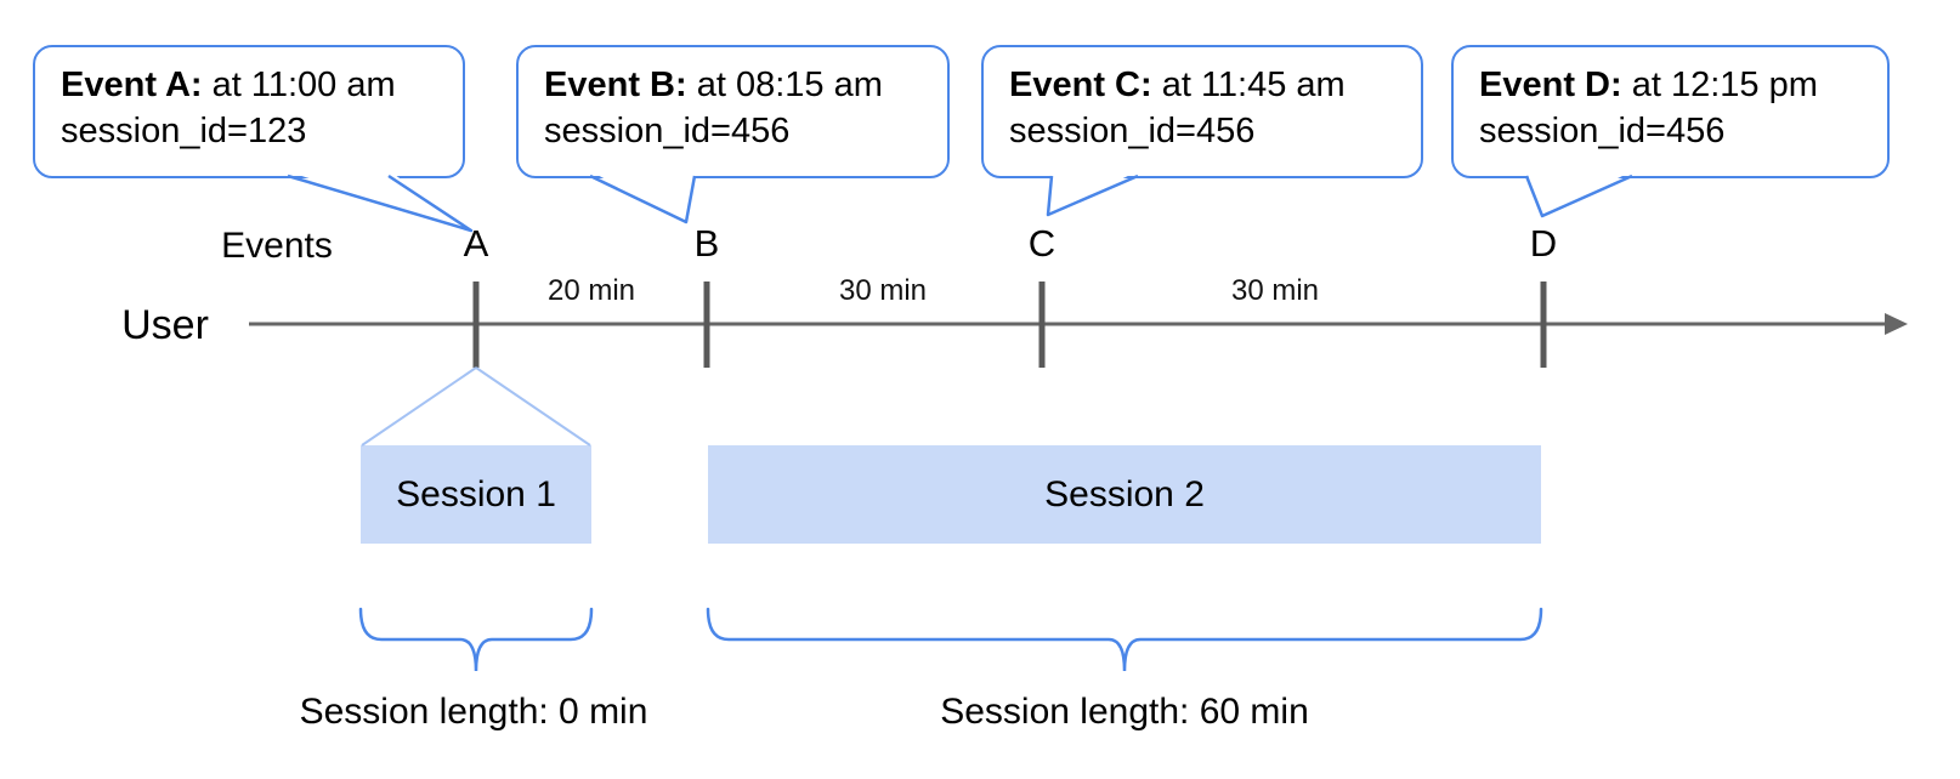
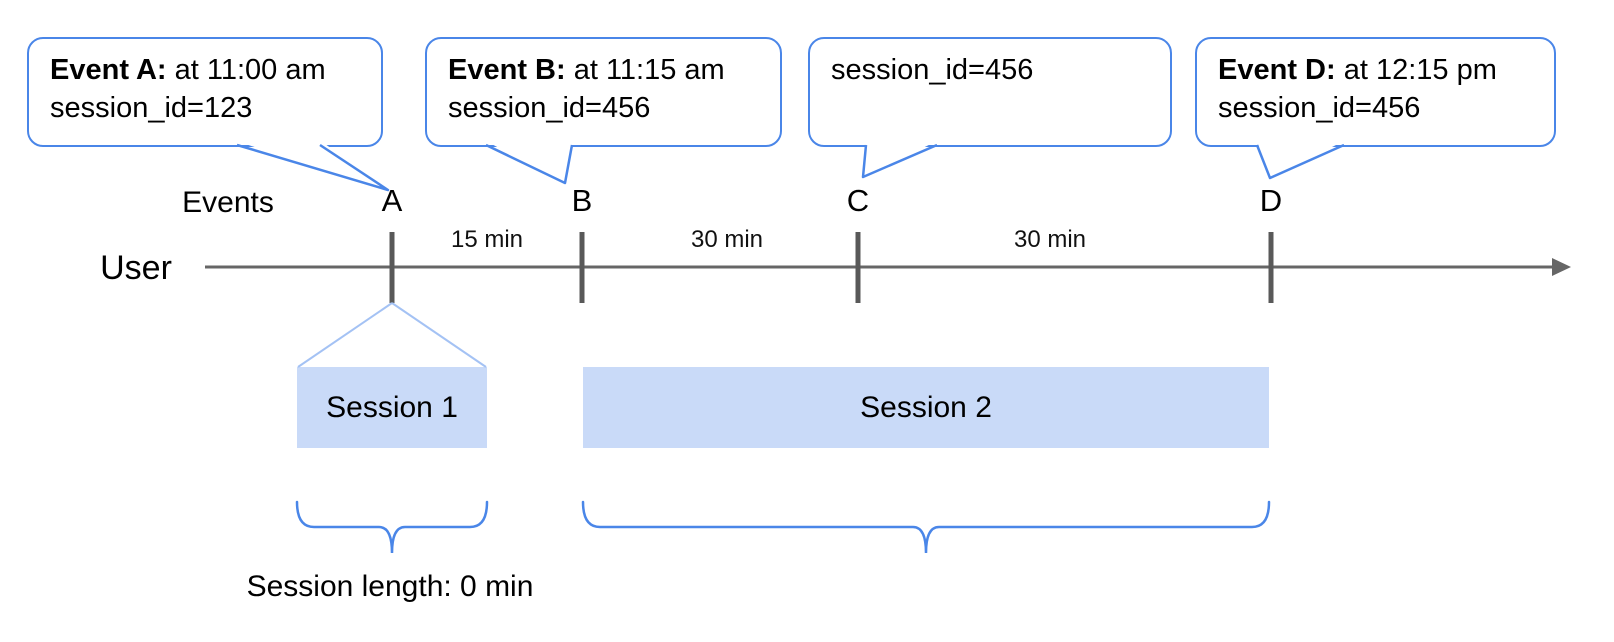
  Event A: at 11:00 am
  session_id=123
- Event B: at 08:15 am
+ Event B: at 11:15 am
  session_id=456
- Event C: at 11:45 am
  session_id=456
  Event D: at 12:15 pm
  session_id=456
  Events
  User
  A
  B
  C
  D
- 20 min
+ 15 min
  30 min
  30 min
  Session 1
  Session 2
  Session length: 0 min
- Session length: 60 min
